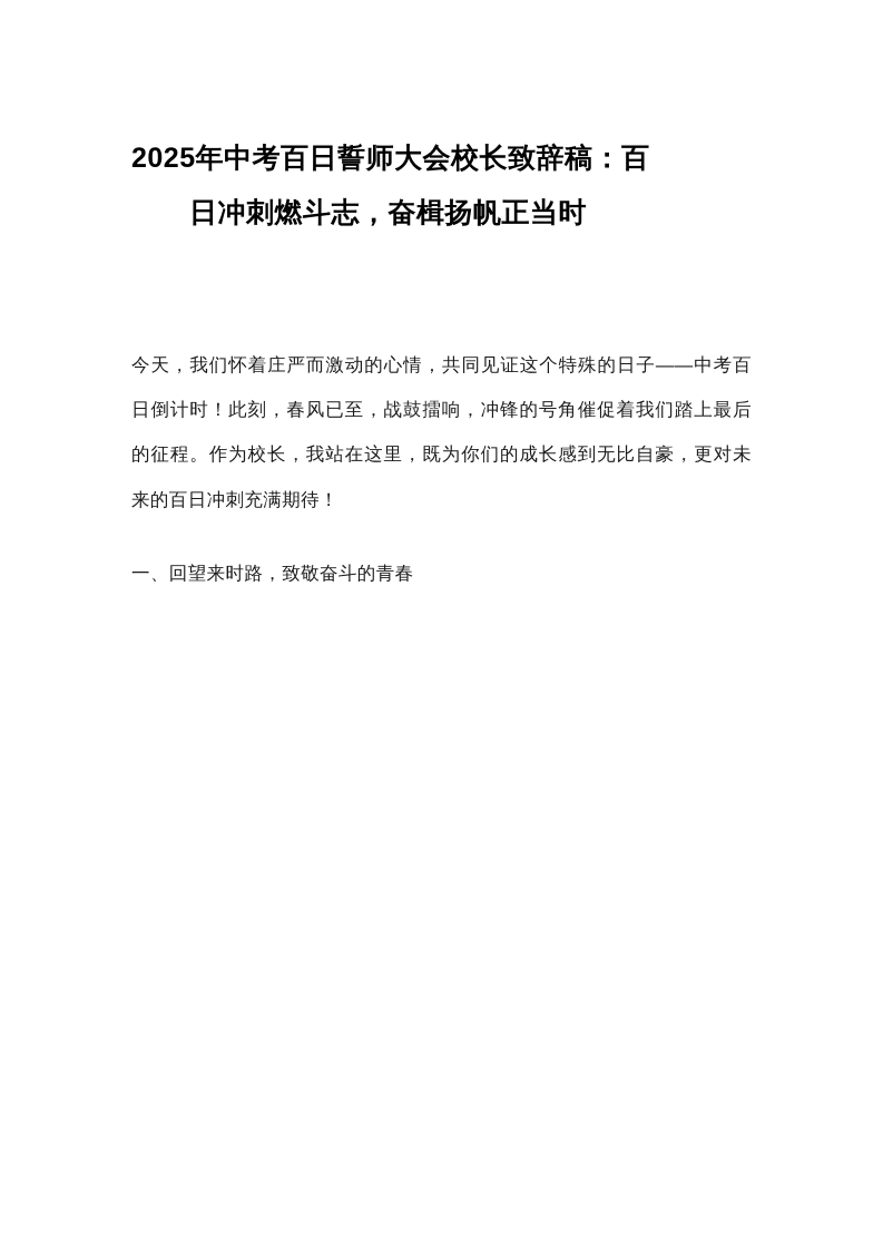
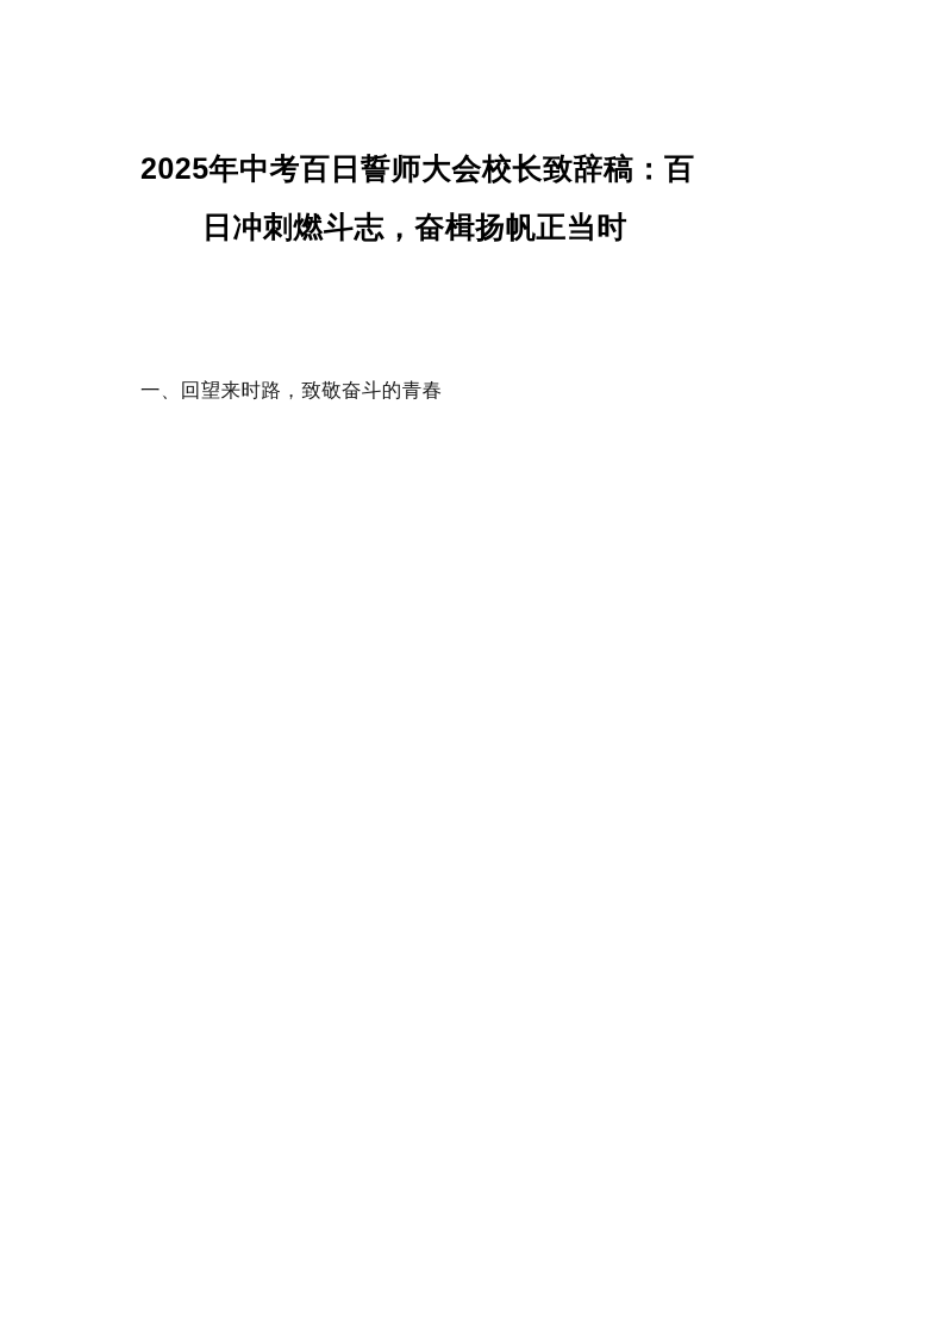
  2025年中考百日誓师大会校长致辞稿：百
  日冲刺燃斗志，奋楫扬帆正当时
- 今天，我们怀着庄严而激动的心情，共同见证这个特殊的日子——中考百日倒计时！此刻，春风已至，战鼓擂响，冲锋的号角催促着我们踏上最后的征程。作为校长，我站在这里，既为你们的成长感到无比自豪，更对未来的百日冲刺充满期待！
  一、回望来时路，致敬奋斗的青春
